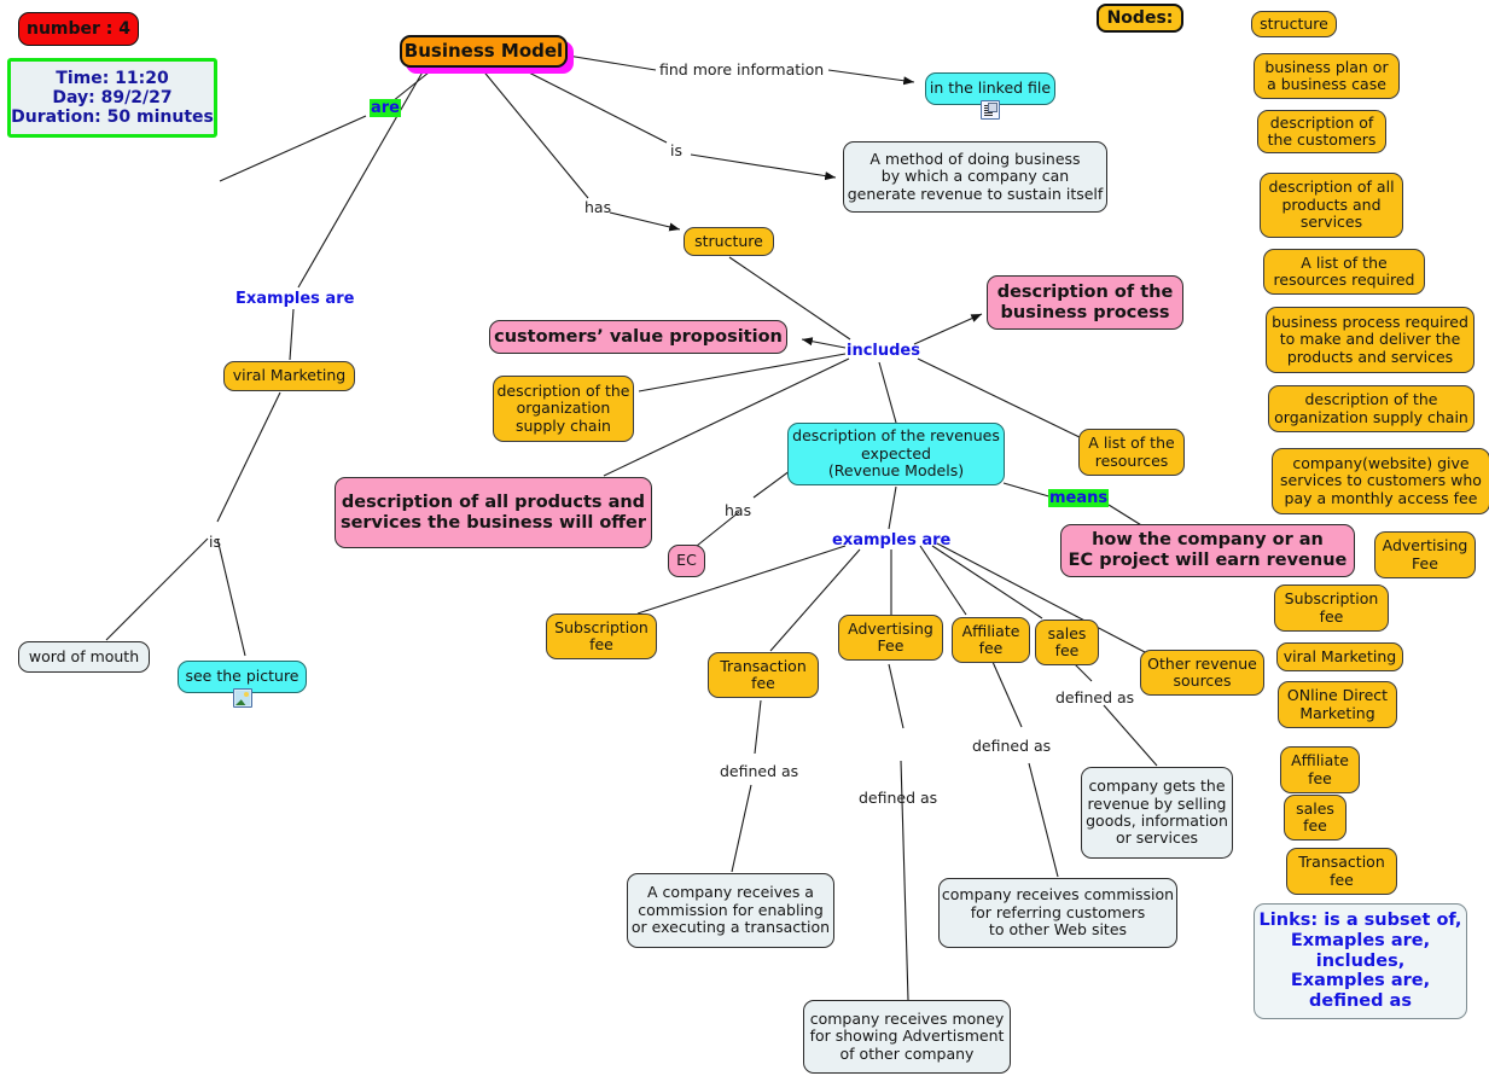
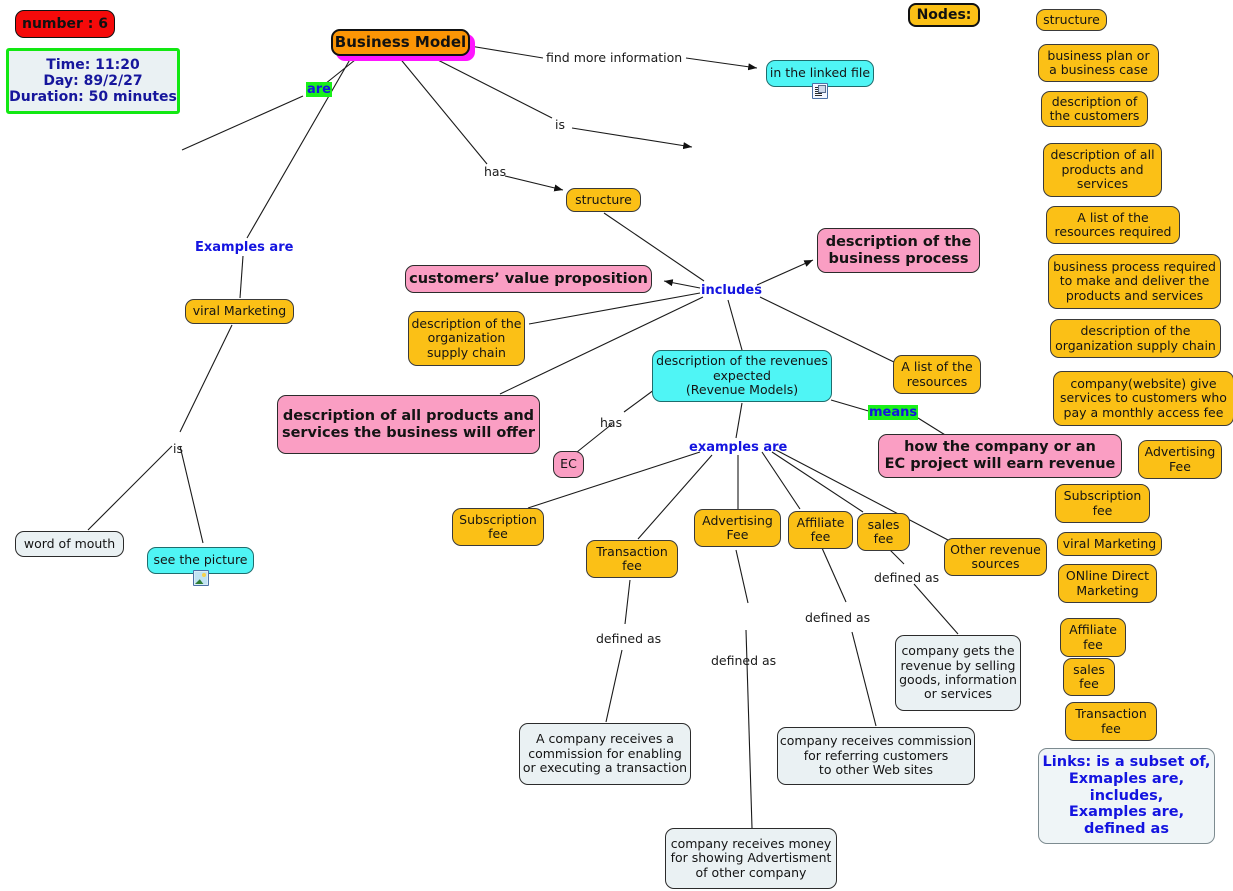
- number : 4
+ number : 6
  Time: 11:20
  Day: 89/2/27
  Duration: 50 minutes
  Nodes:
  Business Model
  in the linked file
- A method of doing business
- by which a company can
- generate revenue to sustain itself
  structure
  viral Marketing
  word of mouth
  see the picture
  customers’ value proposition
  description of the
  business process
  description of the
  organization
  supply chain
  description of all products and
  services the business will offer
  description of the revenues
  expected
  (Revenue Models)
  A list of the
  resources
  how the company or an
  EC project will earn revenue
  EC
  Subscription
  fee
  Transaction
  fee
  Advertising
  Fee
  Affiliate
  fee
  sales
  fee
  Other revenue
  sources
  A company receives a
  commission for enabling
  or executing a transaction
  company receives money
  for showing Advertisment
  of other company
  company receives commission
  for referring customers
  to other Web sites
  company gets the
  revenue by selling
  goods, information
  or services
  find more information
  is
  has
  are
  Examples are
  is
  includes
  means
  has
  examples are
  defined as
  defined as
  defined as
  defined as
  structure
  business plan or
  a business case
  description of
  the customers
  description of all
  products and
  services
  A list of the
  resources required
  business process required
  to make and deliver the
  products and services
  description of the
  organization supply chain
  company(website) give
  services to customers who
  pay a monthly access fee
  Advertising
  Fee
  Subscription
  fee
  viral Marketing
  ONline Direct
  Marketing
  Affiliate
  fee
  sales
  fee
  Transaction
  fee
  Links: is a subset of,
  Exmaples are,
  includes,
  Examples are,
  defined as
